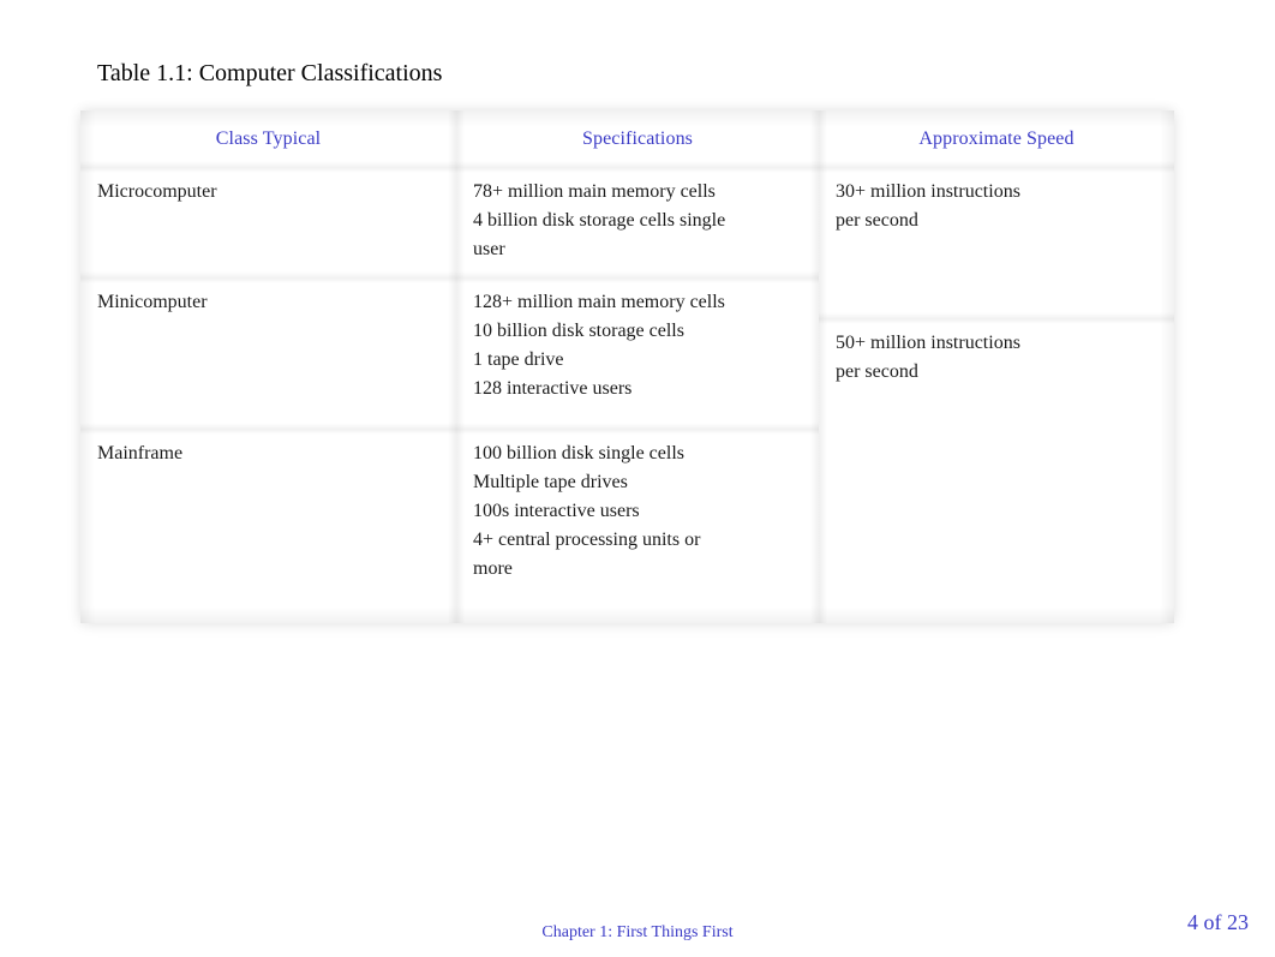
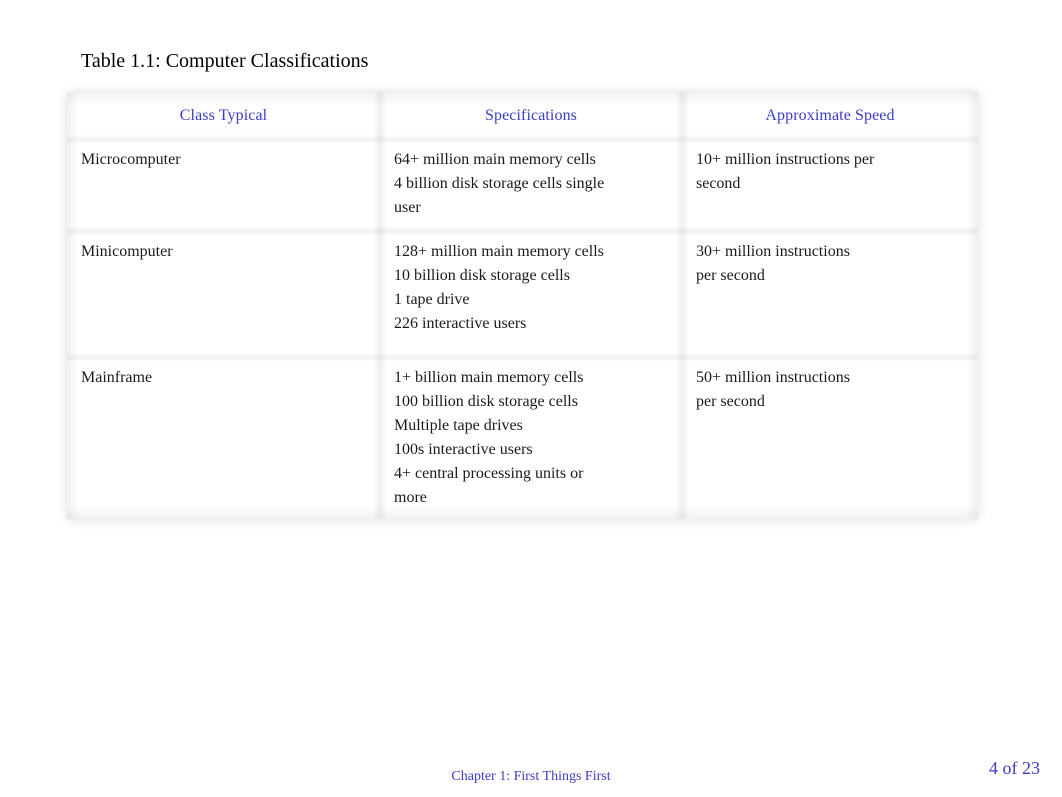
  Table 1.1: Computer Classifications
  Class Typical
  Specifications
  Approximate Speed
  Microcomputer
  Minicomputer
  Mainframe
- 78+ million main memory cells
+ 64+ million main memory cells
  4 billion disk storage cells single
  user
  128+ million main memory cells
  10 billion disk storage cells
  1 tape drive
- 128 interactive users
+ 226 interactive users
+ 1+ billion main memory cells
- 100 billion disk single cells
+ 100 billion disk storage cells
  Multiple tape drives
  100s interactive users
  4+ central processing units or
  more
+ 10+ million instructions per
+ second
  30+ million instructions
  per second
  50+ million instructions
  per second
  Chapter 1: First Things First
  4 of 23
